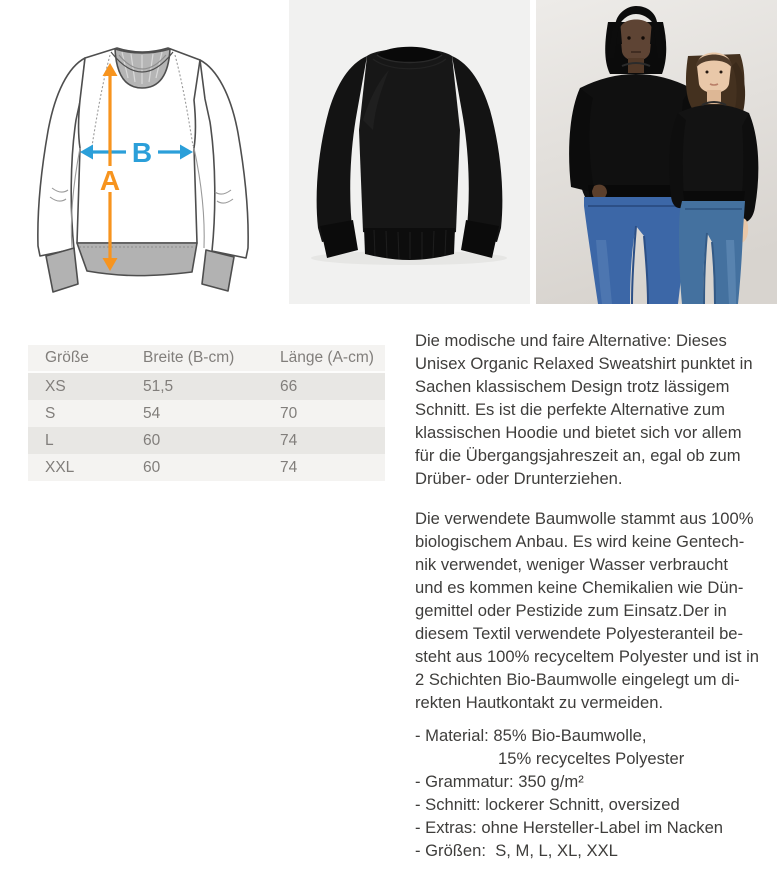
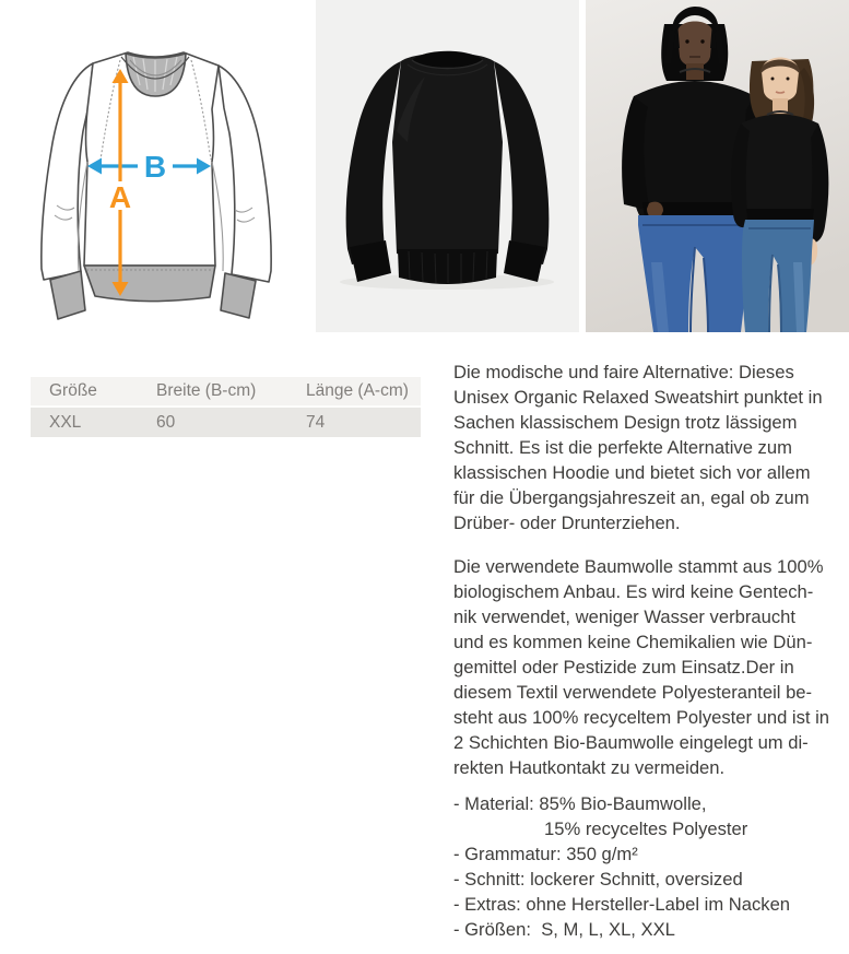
  B
  A
  Größe	Breite (B-cm)	Länge (A-cm)
- XS	51,5	66
- S	54	70
- L	60	74
  XXL	60	74
  Die modische und faire Alternative: Dieses
  Unisex Organic Relaxed Sweatshirt punktet in
  Sachen klassischem Design trotz lässigem
  Schnitt. Es ist die perfekte Alternative zum
  klassischen Hoodie und bietet sich vor allem
  für die Übergangsjahreszeit an, egal ob zum
  Drüber- oder Drunterziehen.
  Die verwendete Baumwolle stammt aus 100%
  biologischem Anbau. Es wird keine Gentech-
  nik verwendet, weniger Wasser verbraucht
  und es kommen keine Chemikalien wie Dün-
  gemittel oder Pestizide zum Einsatz.Der in
  diesem Textil verwendete Polyesteranteil be-
  steht aus 100% recyceltem Polyester und ist in
  2 Schichten Bio-Baumwolle eingelegt um di-
  rekten Hautkontakt zu vermeiden.
  - Material: 85% Bio-Baumwolle,
  15% recyceltes Polyester
  - Grammatur: 350 g/m²
  - Schnitt: lockerer Schnitt, oversized
  - Extras: ohne Hersteller-Label im Nacken
  - Größen: S, M, L, XL, XXL
